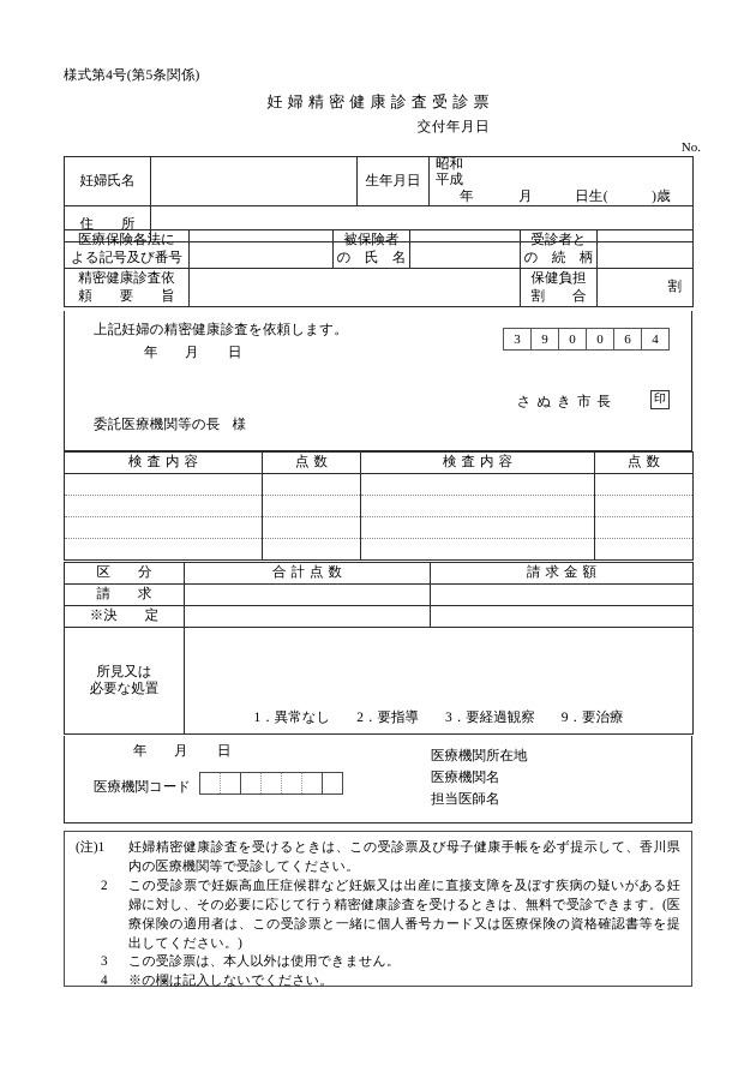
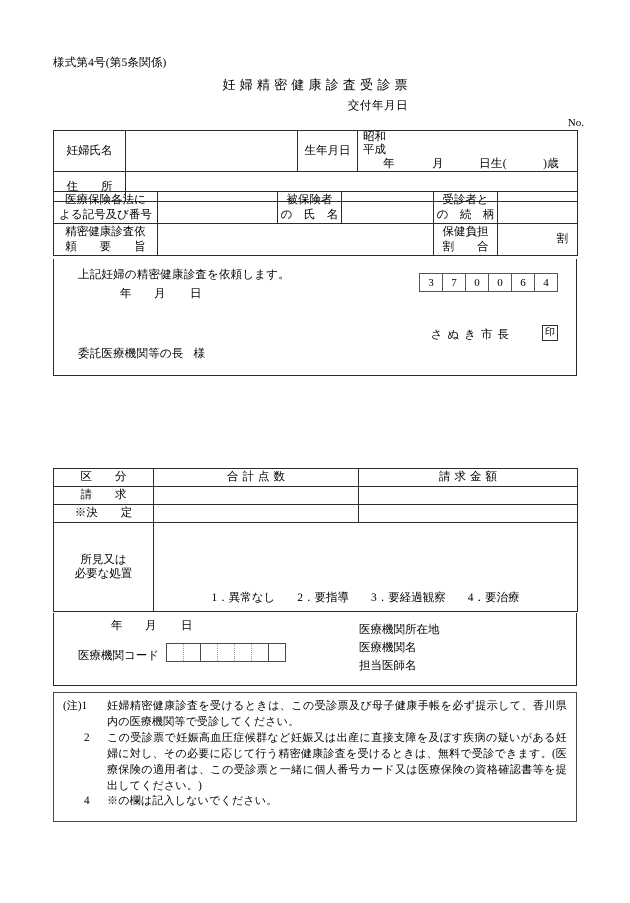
  様式第4号(第5条関係)
  妊婦精密健康診査受診票
  交付年月日
  No.
  妊婦氏名		生年月日	昭和 平成 年 月 日生( )歳
  住 所
  医療保険各法に よる記号及び番号		被保険者 の 氏 名		受診者と の 続 柄
  精密健康診査依 頼 要 旨		保健負担 割 合	割
  上記妊婦の精密健康診査を依頼します。
  年 月 日
- 3	9	0	0	6	4
+ 3	7	0	0	6	4
  さぬき市長
  印
  委託医療機関等の長 様
- 検査内容	点数	検査内容	点数
  区 分	合計点数	請求金額
  請 求
  ※決 定
- 所見又は 必要な処置	1．異常なし 2．要指導 3．要経過観察 9．要治療
+ 所見又は 必要な処置	1．異常なし 2．要指導 3．要経過観察 4．要治療
  年 月 日
  医療機関コード
  医療機関所在地
  医療機関名
  担当医師名
  (注)1
  妊婦精密健康診査を受けるときは、この受診票及び母子健康手帳を必ず提示して、香川県内の医療機関等で受診してください。
  2
  この受診票で妊娠高血圧症候群など妊娠又は出産に直接支障を及ぼす疾病の疑いがある妊婦に対し、その必要に応じて行う精密健康診査を受けるときは、無料で受診できます。(医療保険の適用者は、この受診票と一緒に個人番号カード又は医療保険の資格確認書等を提出してください。)
- 3
- この受診票は、本人以外は使用できません。
  4
  ※の欄は記入しないでください。
